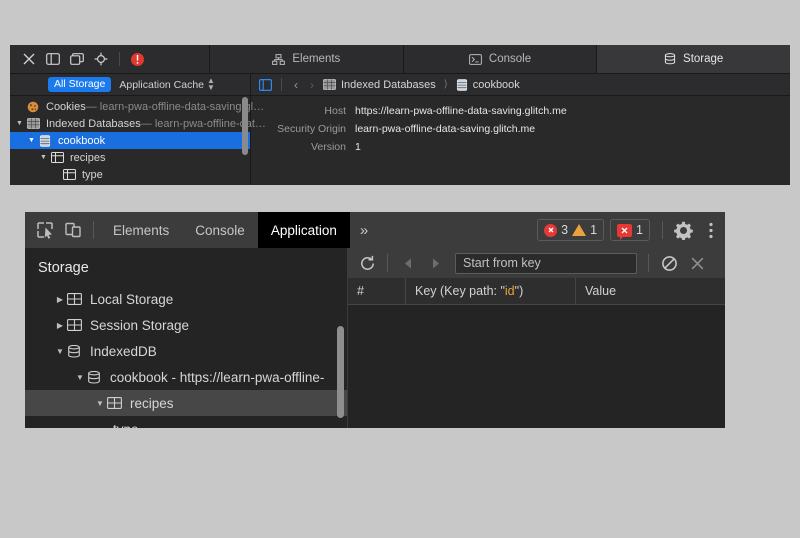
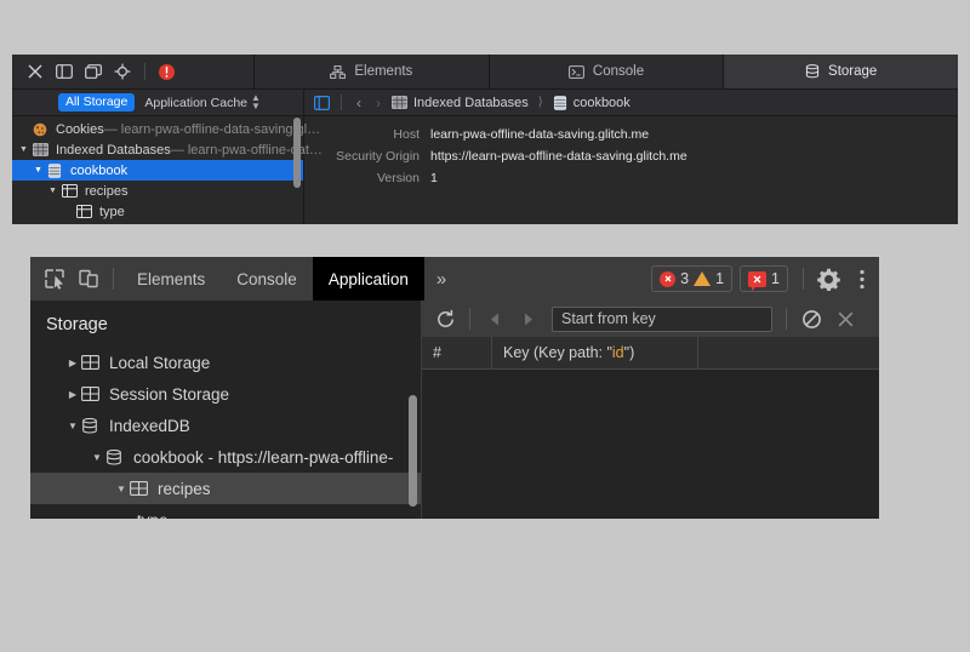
  Elements
  Console
  Storage
  All Storage
  Application Cache
  ▲
  ▼
  Cookies
  — learn-pwa-offline-data-savingl…
  Indexed Databases
  — learn-pwa-offline-at…
  cookbook
  recipes
  type
  ‹
  ›
  Indexed Databases
  ⟩
  cookbook
  Host
- https://learn-pwa-offline-data-saving.glitch.me
+ learn-pwa-offline-data-saving.glitch.me
  Security Origin
- learn-pwa-offline-data-saving.glitch.me
+ https://learn-pwa-offline-data-saving.glitch.me
  Version
  1
  Elements
  Console
  Application
  »
  3
  1
  1
  Storage
  ▶
  Local Storage
  ▶
  Session Storage
  ▼
  IndexedDB
  ▼
  cookbook - https://learn-pwa-offline-
  ▼
  recipes
  Start from key
  #
  Key (Key path: "
  id
  ")
- Value
